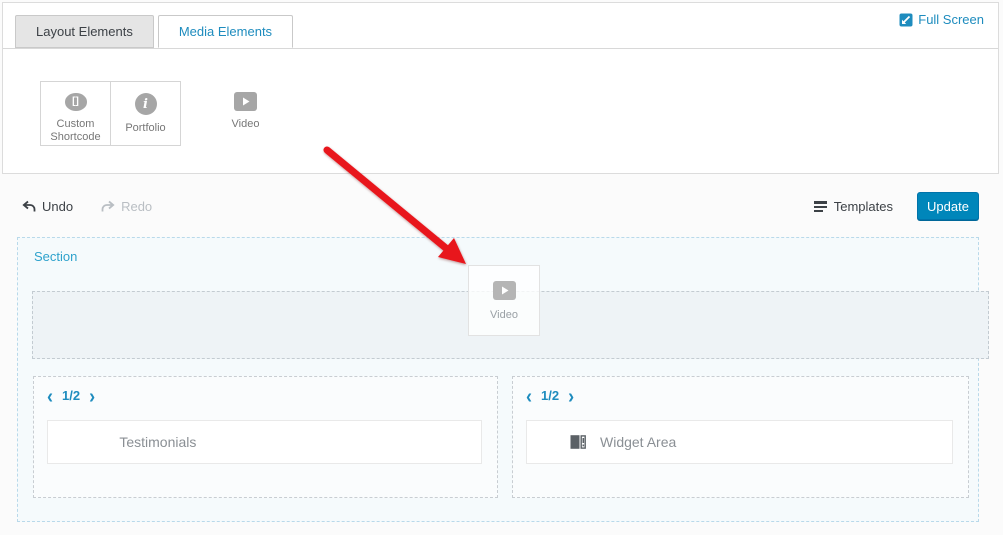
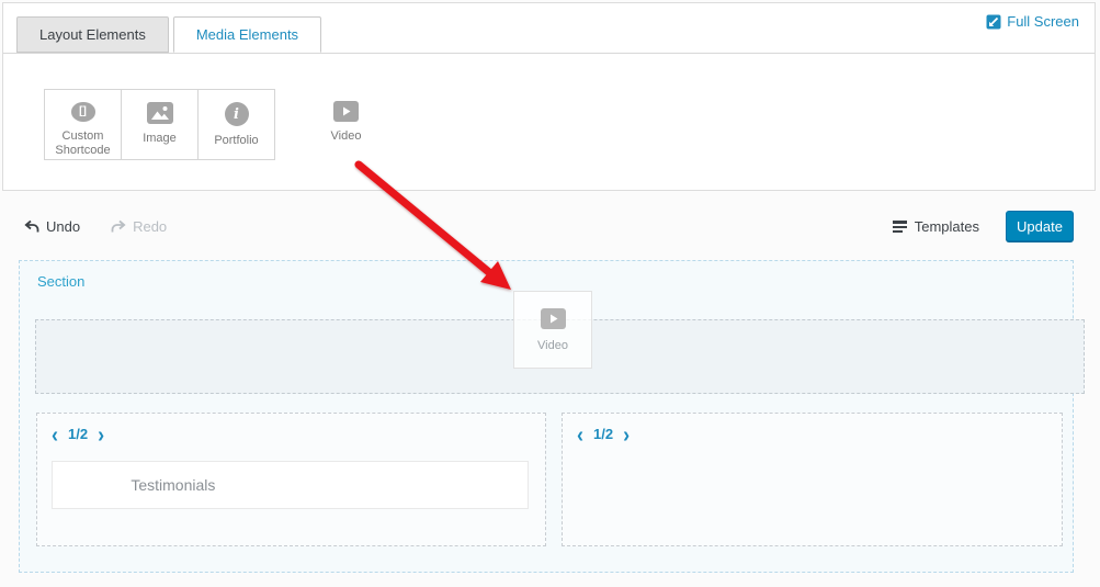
  Layout Elements
  Media Elements
  Full Screen
  []
  Custom Shortcode
+ Image
  i
  Portfolio
  Video
  Undo
  Redo
  Templates
  Update
  Section
  Video
  ‹
  1/2
  ›
  Testimonials
  ‹
  1/2
  ›
- Widget Area
